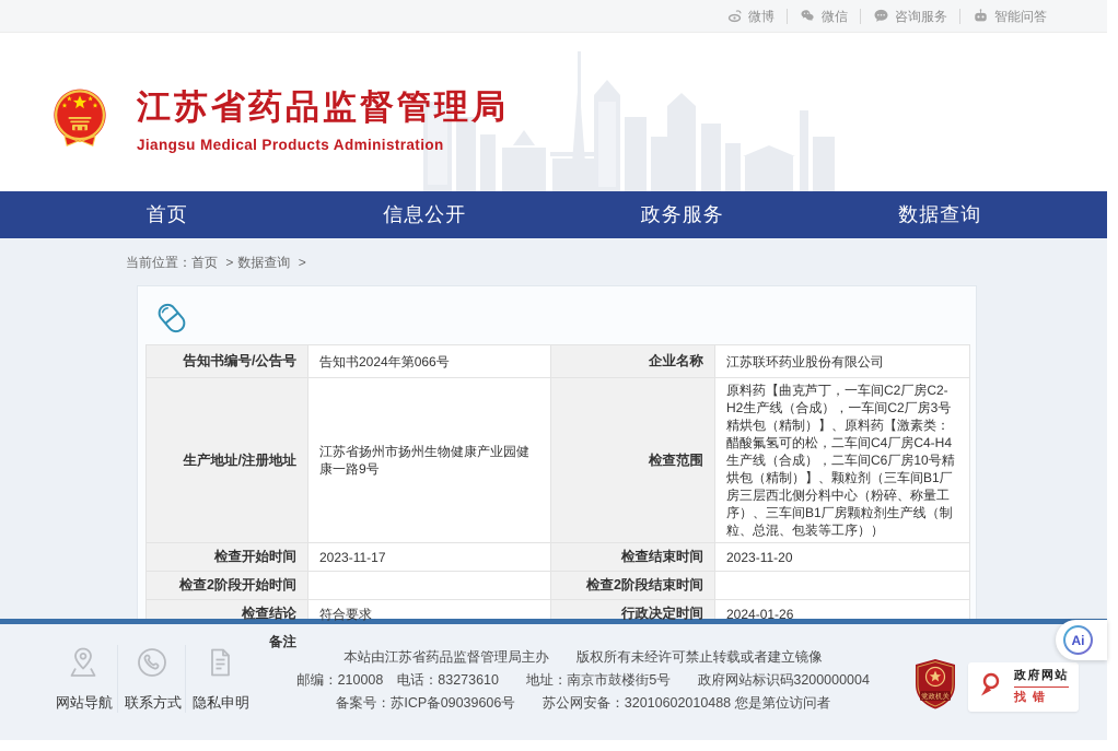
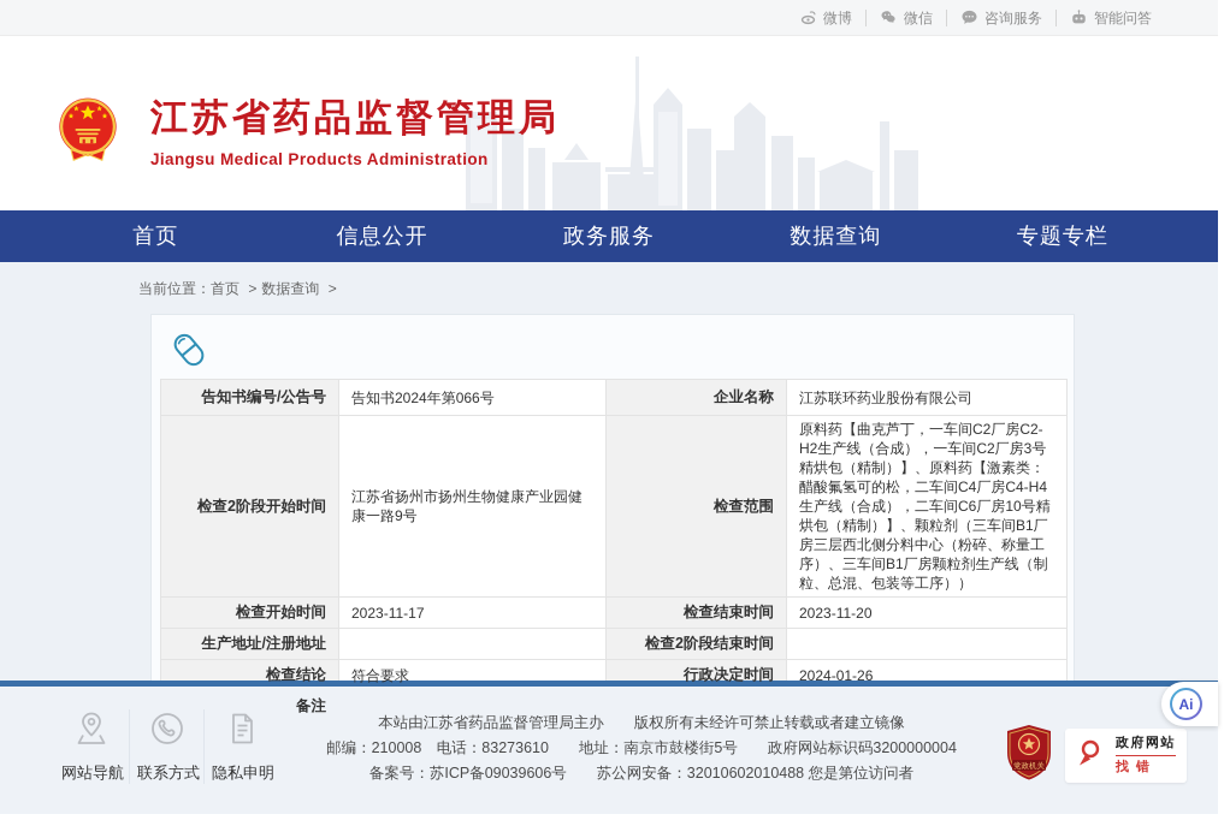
  微博
  微信
  咨询服务
  智能问答
  江苏省药品监督管理局
  Jiangsu Medical Products Administration
  首页
  信息公开
  政务服务
  数据查询
+ 专题专栏
  当前位置：首页 > 数据查询 >
  告知书编号/公告号	告知书2024年第066号	企业名称	江苏联环药业股份有限公司
- 生产地址/注册地址	江苏省扬州市扬州生物健康产业园健康一路9号	检查范围	原料药【曲克芦丁，一车间C2厂房C2-H2生产线（合成），一车间C2厂房3号精烘包（精制）】、原料药【激素类：醋酸氟氢可的松，二车间C4厂房C4-H4生产线（合成），二车间C6厂房10号精烘包（精制）】、颗粒剂（三车间B1厂房三层西北侧分料中心（粉碎、称量工序）、三车间B1厂房颗粒剂生产线（制粒、总混、包装等工序））
+ 检查2阶段开始时间	江苏省扬州市扬州生物健康产业园健康一路9号	检查范围	原料药【曲克芦丁，一车间C2厂房C2-H2生产线（合成），一车间C2厂房3号精烘包（精制）】、原料药【激素类：醋酸氟氢可的松，二车间C4厂房C4-H4生产线（合成），二车间C6厂房10号精烘包（精制）】、颗粒剂（三车间B1厂房三层西北侧分料中心（粉碎、称量工序）、三车间B1厂房颗粒剂生产线（制粒、总混、包装等工序））
  检查开始时间	2023-11-17	检查结束时间	2023-11-20
- 检查2阶段开始时间		检查2阶段结束时间
+ 生产地址/注册地址		检查2阶段结束时间
  检查结论	符合要求	行政决定时间	2024-01-26
  备注
  网站导航
  联系方式
  隐私申明
  本站由江苏省药品监督管理局主办 版权所有未经许可禁止转载或者建立镜像
  邮编：210008 电话：83273610 地址：南京市鼓楼街5号 政府网站标识码3200000004
  备案号：苏ICP备09039606号 苏公网安备：32010602010488 您是第位访问者
  政府网站
  找错
  Ai
